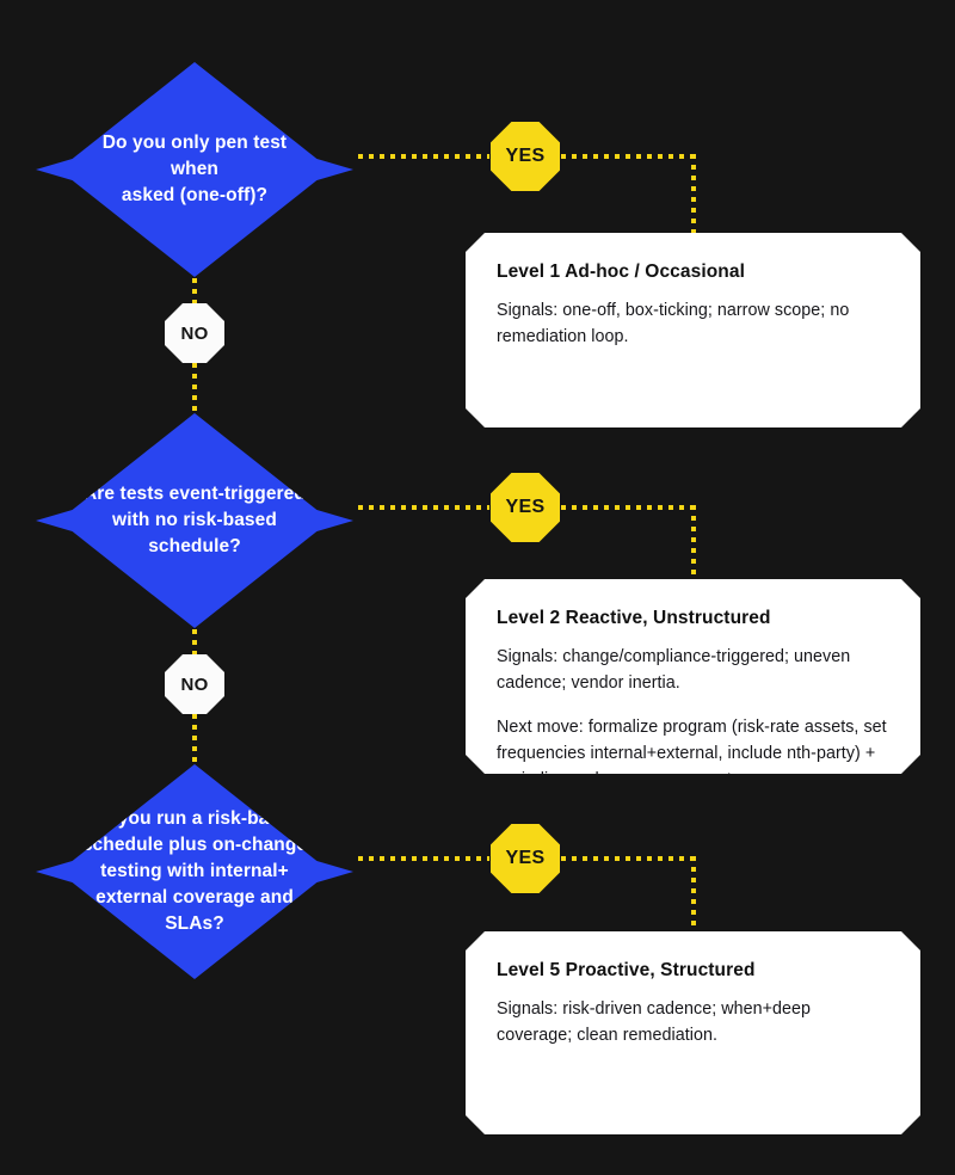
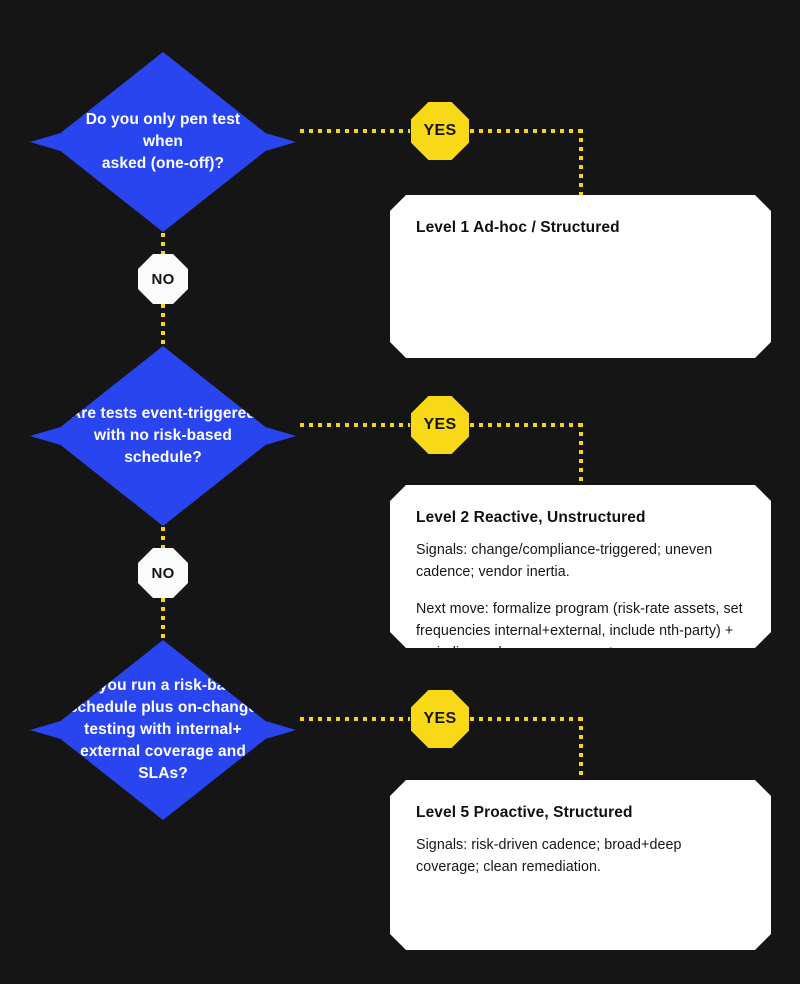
  Do you only pen test when
  asked (one-off)?
  YES
- Level 1 Ad-hoc / Occasional
+ Level 1 Ad-hoc / Structured
- Signals: one-off, box-ticking; narrow scope; no remediation loop.
  NO
  re tests event-triggere
  with no risk-based
  schedule?
  YES
  Level 2 Reactive, Unstructured
  Signals: change/compliance-triggered; uneven cadence; vendor inertia.
  Next move: formalize program (risk-rate assets, set frequencies internal+external, include nth-party) +
  NO
  chedule plus on-chang
  testing with internal+
  external coverage and
  SLAs?
  YES
  Level 5 Proactive, Structured
- Signals: risk-driven cadence; when+deep coverage; clean remediation.
+ Signals: risk-driven cadence; broad+deep coverage; clean remediation.
